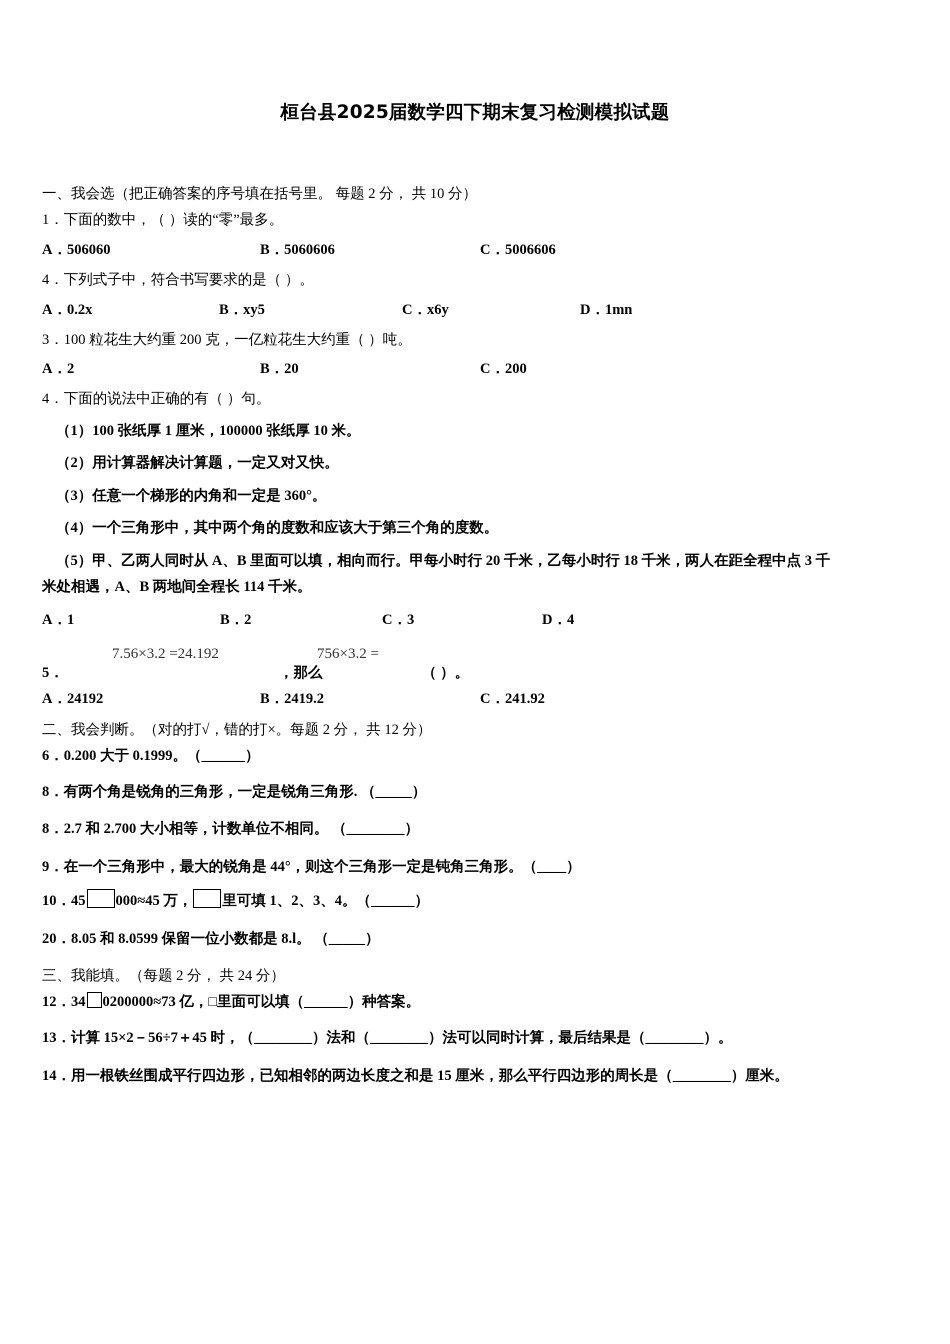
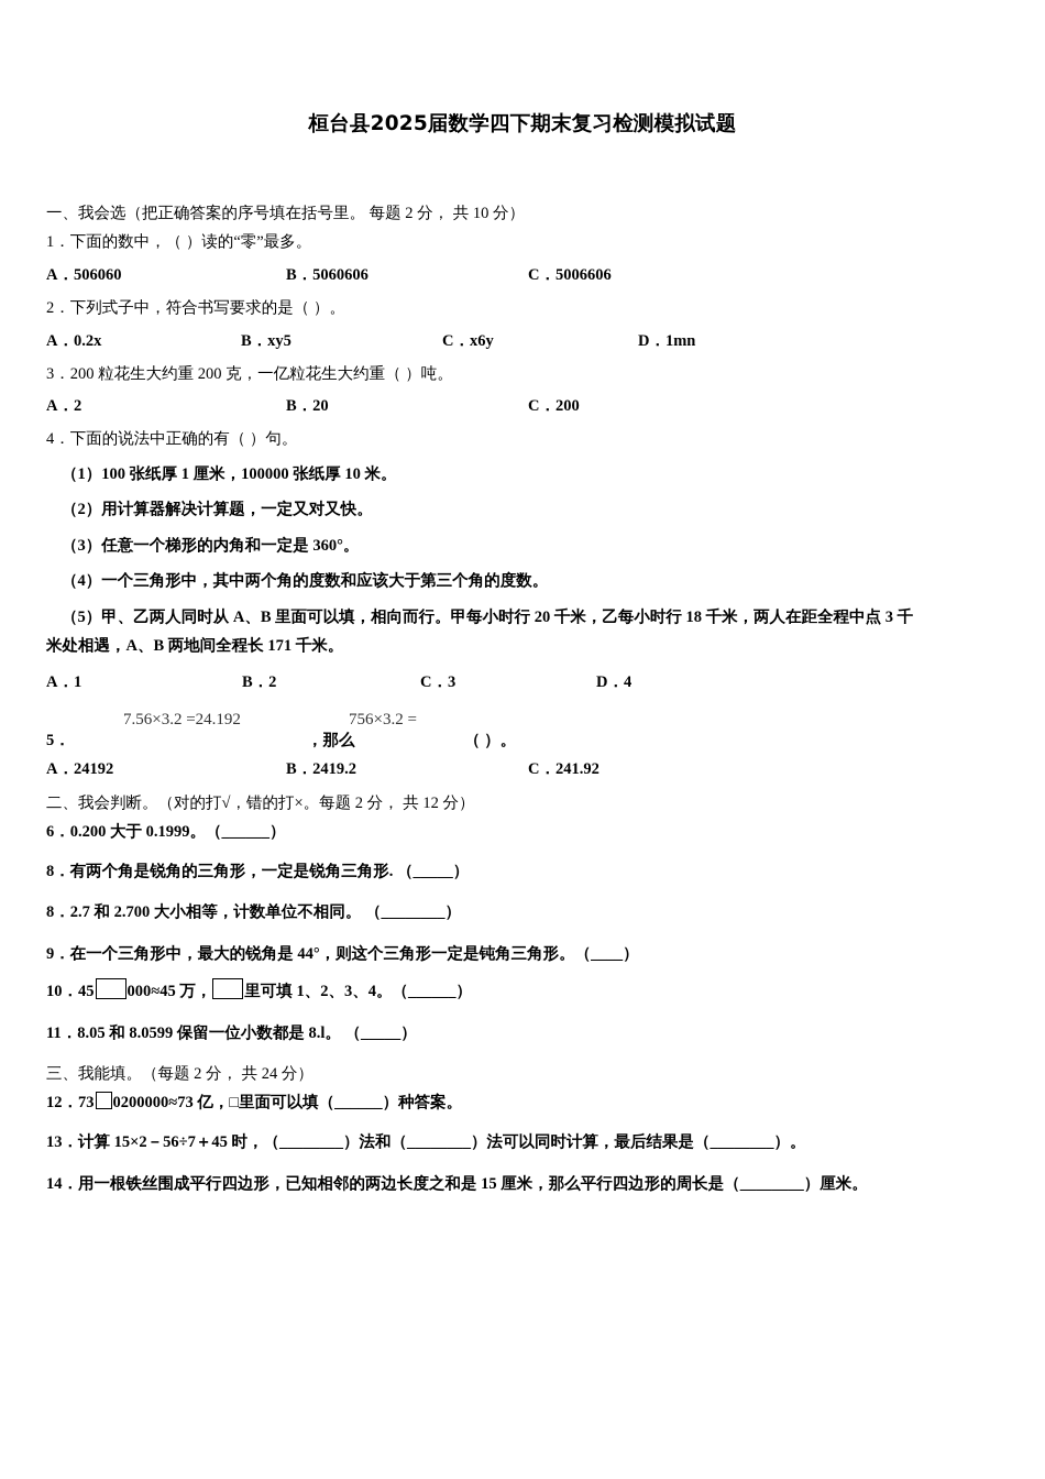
  桓台县2025届数学四下期末复习检测模拟试题
  一、我会选（把正确答案的序号填在括号里。 每题 2 分， 共 10 分）
  1．下面的数中，（ ）读的“零”最多。
  A．506060
  B．5060606
  C．5006606
- 4．下列式子中，符合书写要求的是（ ）。
+ 2．下列式子中，符合书写要求的是（ ）。
  A．0.2x
  B．xy5
  C．x6y
  D．1mn
- 3．100 粒花生大约重 200 克，一亿粒花生大约重（ ）吨。
+ 3．200 粒花生大约重 200 克，一亿粒花生大约重（ ）吨。
  A．2
  B．20
  C．200
  4．下面的说法中正确的有（ ）句。
  （1）100 张纸厚 1 厘米，100000 张纸厚 10 米。
  （2）用计算器解决计算题，一定又对又快。
  （3）任意一个梯形的内角和一定是 360°。
  （4）一个三角形中，其中两个角的度数和应该大于第三个角的度数。
  （5）甲、乙两人同时从 A、B 里面可以填，相向而行。甲每小时行 20 千米，乙每小时行 18 千米，两人在距全程中点 3 千
- 米处相遇，A、B 两地间全程长 114 千米。
+ 米处相遇，A、B 两地间全程长 171 千米。
  A．1
  B．2
  C．3
  D．4
  5．
  7.56×3.2 =24.192
  ，那么
  756×3.2 =
  （ ）。
  A．24192
  B．2419.2
  C．241.92
  二、我会判断。（对的打√，错的打×。每题 2 分， 共 12 分）
  6．0.200 大于 0.1999。（______）
  8．有两个角是锐角的三角形，一定是锐角三角形. （_____）
  8．2.7 和 2.700 大小相等，计数单位不相同。 （________）
  9．在一个三角形中，最大的锐角是 44°，则这个三角形一定是钝角三角形。（____）
  10．45 000≈45 万， 里可填 1、2、3、4。（______）
- 20．8.05 和 8.0599 保留一位小数都是 8.l。 （_____）
+ 11．8.05 和 8.0599 保留一位小数都是 8.l。 （_____）
  三、我能填。（每题 2 分， 共 24 分）
- 12．34 0200000≈73 亿，□里面可以填（______）种答案。
+ 12．73 0200000≈73 亿，□里面可以填（______）种答案。
  13．计算 15×2－56÷7＋45 时，（________）法和（________）法可以同时计算，最后结果是（________）。
  14．用一根铁丝围成平行四边形，已知相邻的两边长度之和是 15 厘米，那么平行四边形的周长是（________）厘米。
